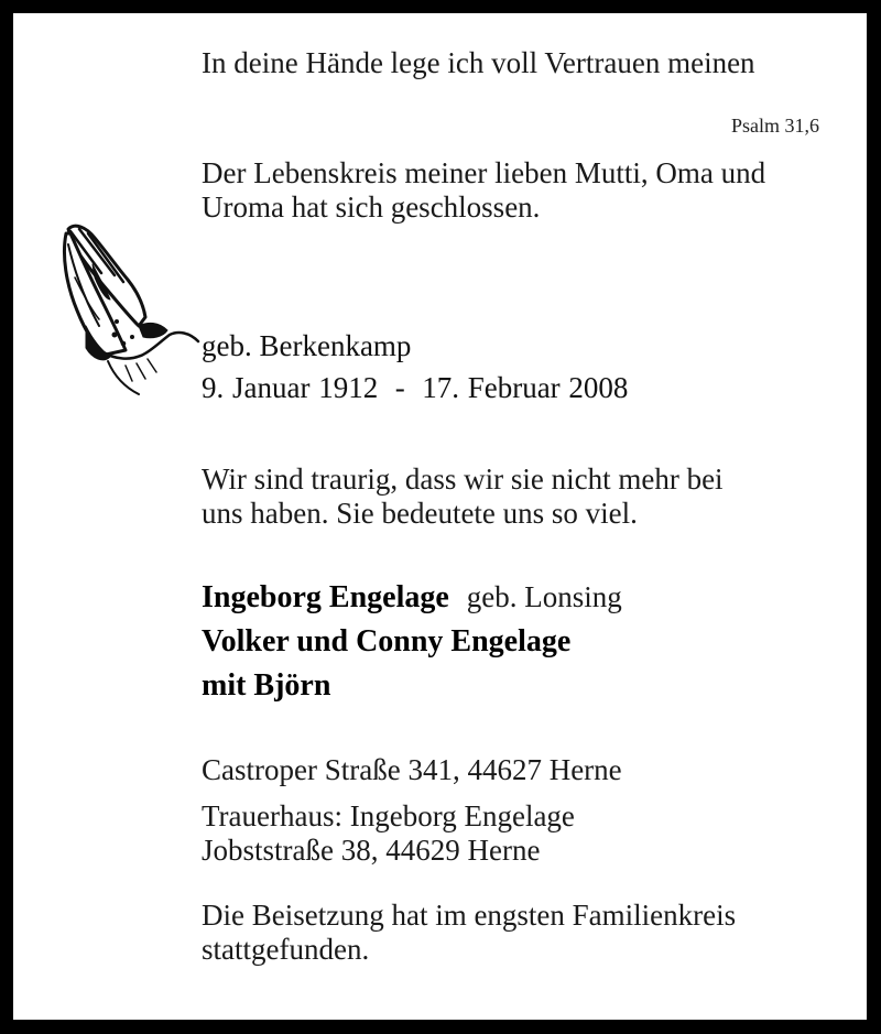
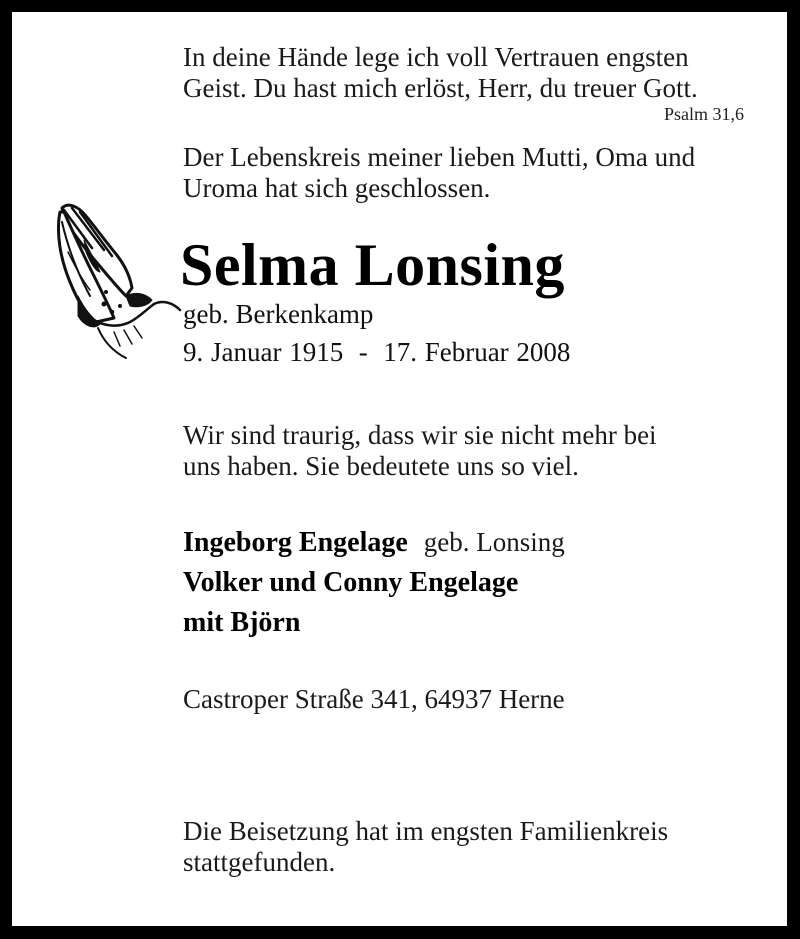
- In deine Hände lege ich voll Vertrauen meinen
+ In deine Hände lege ich voll Vertrauen engsten
+ Geist. Du hast mich erlöst, Herr, du treuer Gott.
  Psalm 31,6
  Der Lebenskreis meiner lieben Mutti, Oma und
  Uroma hat sich geschlossen.
+ Selma Lonsing
  geb. Berkenkamp
- 9. Januar 1912 - 17. Februar 2008
+ 9. Januar 1915 - 17. Februar 2008
  Wir sind traurig, dass wir sie nicht mehr bei
  uns haben. Sie bedeutete uns so viel.
  Ingeborg Engelage geb. Lonsing
  Volker und Conny Engelage
  mit Björn
- Castroper Straße 341, 44627 Herne
+ Castroper Straße 341, 64937 Herne
- Trauerhaus: Ingeborg Engelage
- Jobststraße 38, 44629 Herne
  Die Beisetzung hat im engsten Familienkreis
  stattgefunden.
